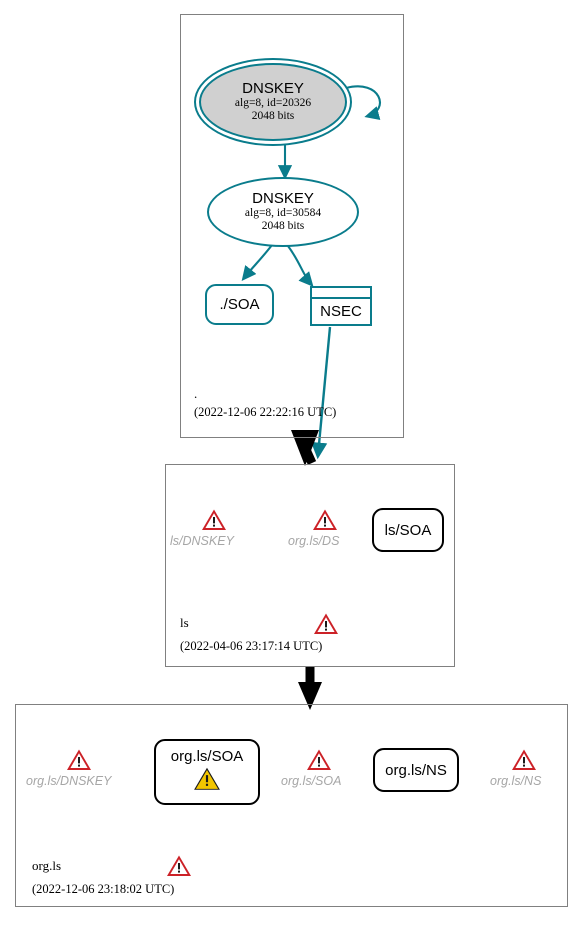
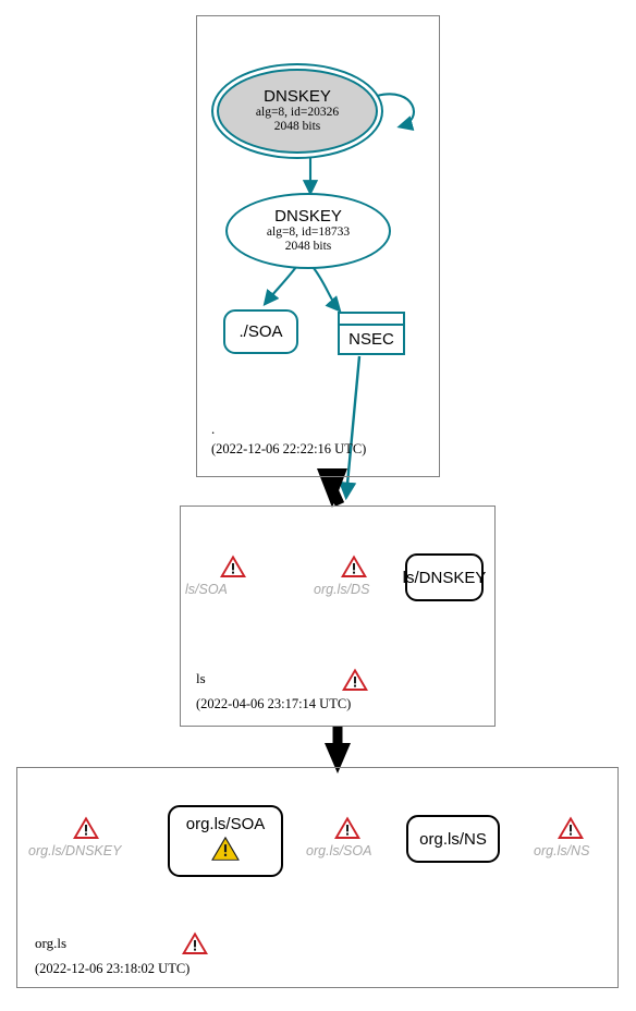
  DNSKEY
  alg=8, id=20326
  2048 bits
  DNSKEY
- alg=8, id=30584
+ alg=8, id=18733
  2048 bits
  ./SOA
  NSEC
  .
  (2022-12-06 22:22:16 UTC)
- ls/DNSKEY
+ ls/SOA
  org.ls/DS
- ls/SOA
+ ls/DNSKEY
  ls
  (2022-04-06 23:17:14 UTC)
  org.ls/DNSKEY
  org.ls/SOA
  org.ls/SOA
  org.ls/NS
  org.ls/NS
  org.ls
  (2022-12-06 23:18:02 UTC)
